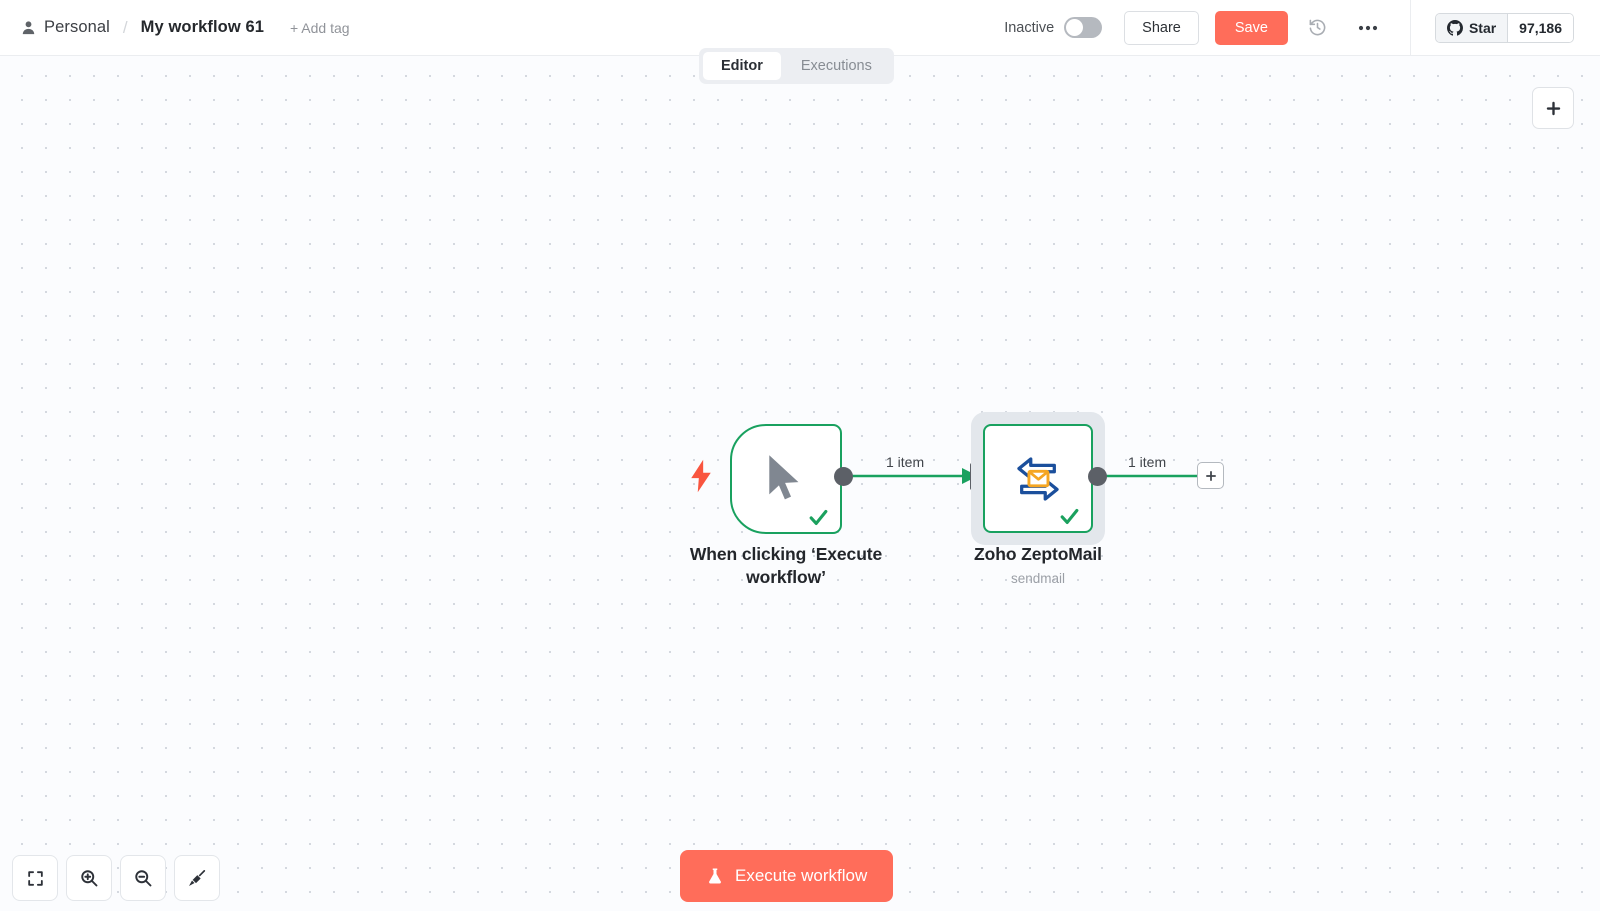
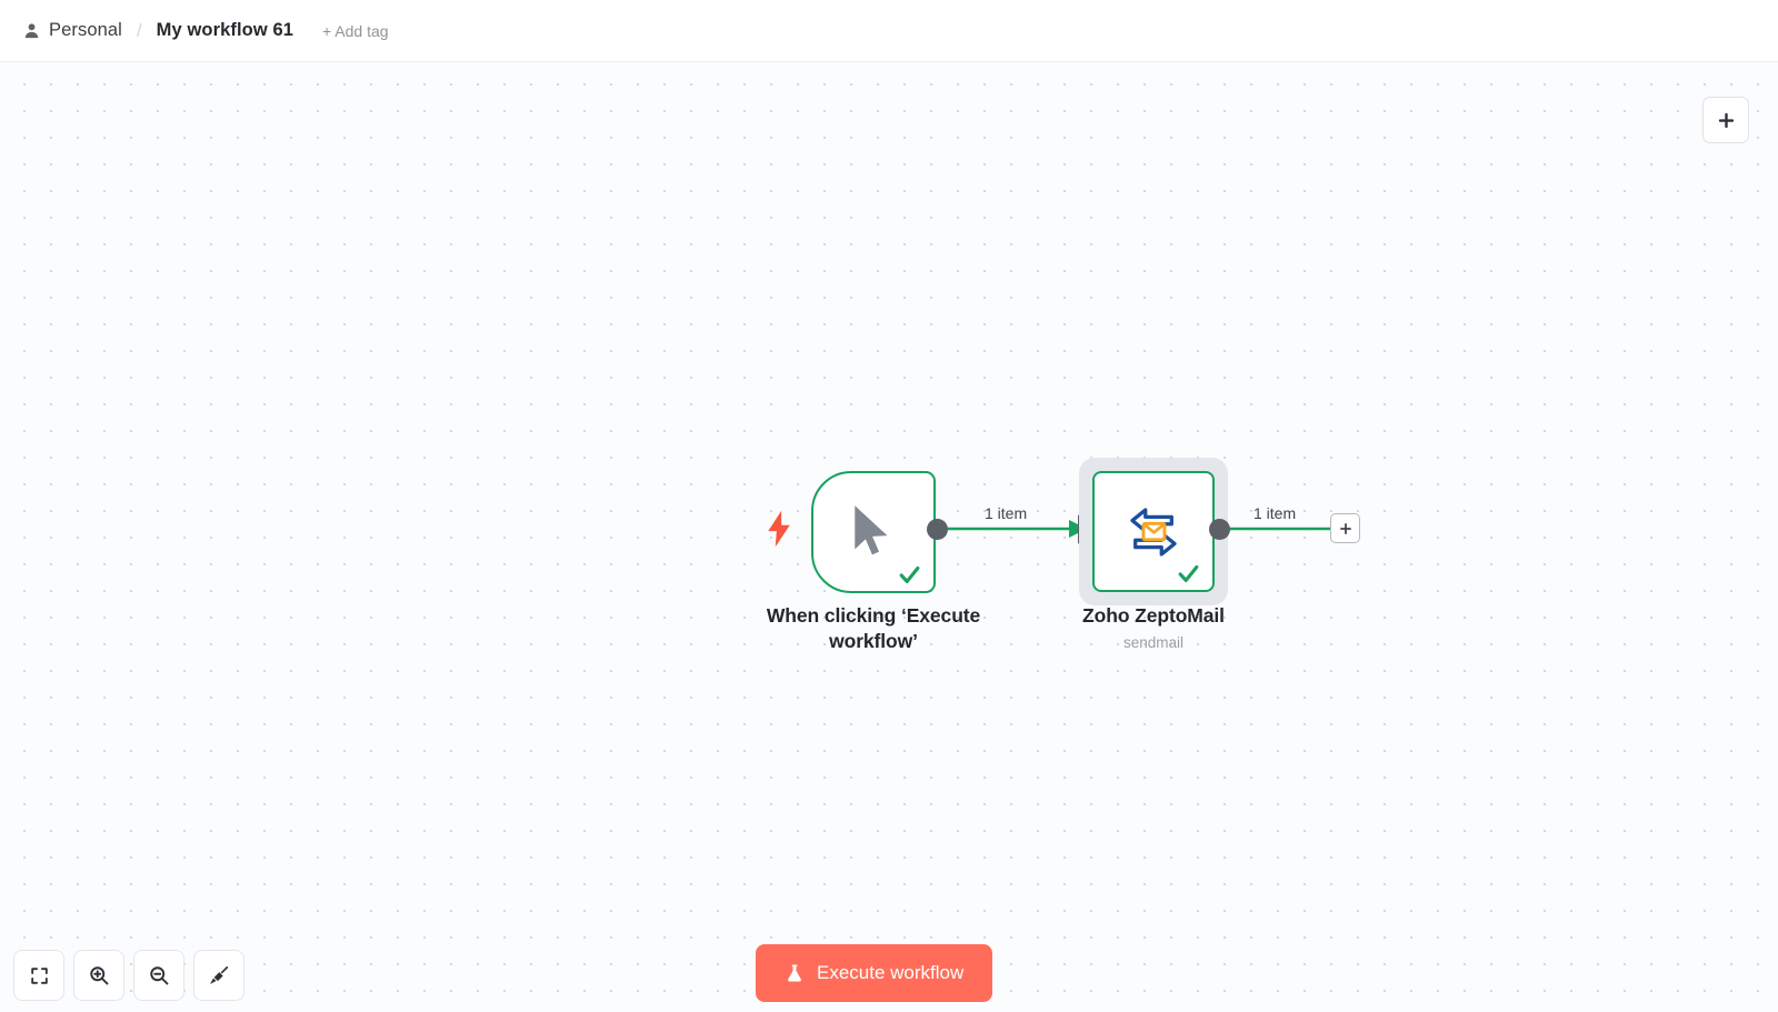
  Personal
  /
  My workflow 61
  + Add tag
- Inactive
- Share
- Save
- Star
- 97,186
- Editor
- Executions
  When clicking ‘Execute workflow’
  1 item
  Zoho ZeptoMail
  sendmail
  1 item
  Execute workflow
